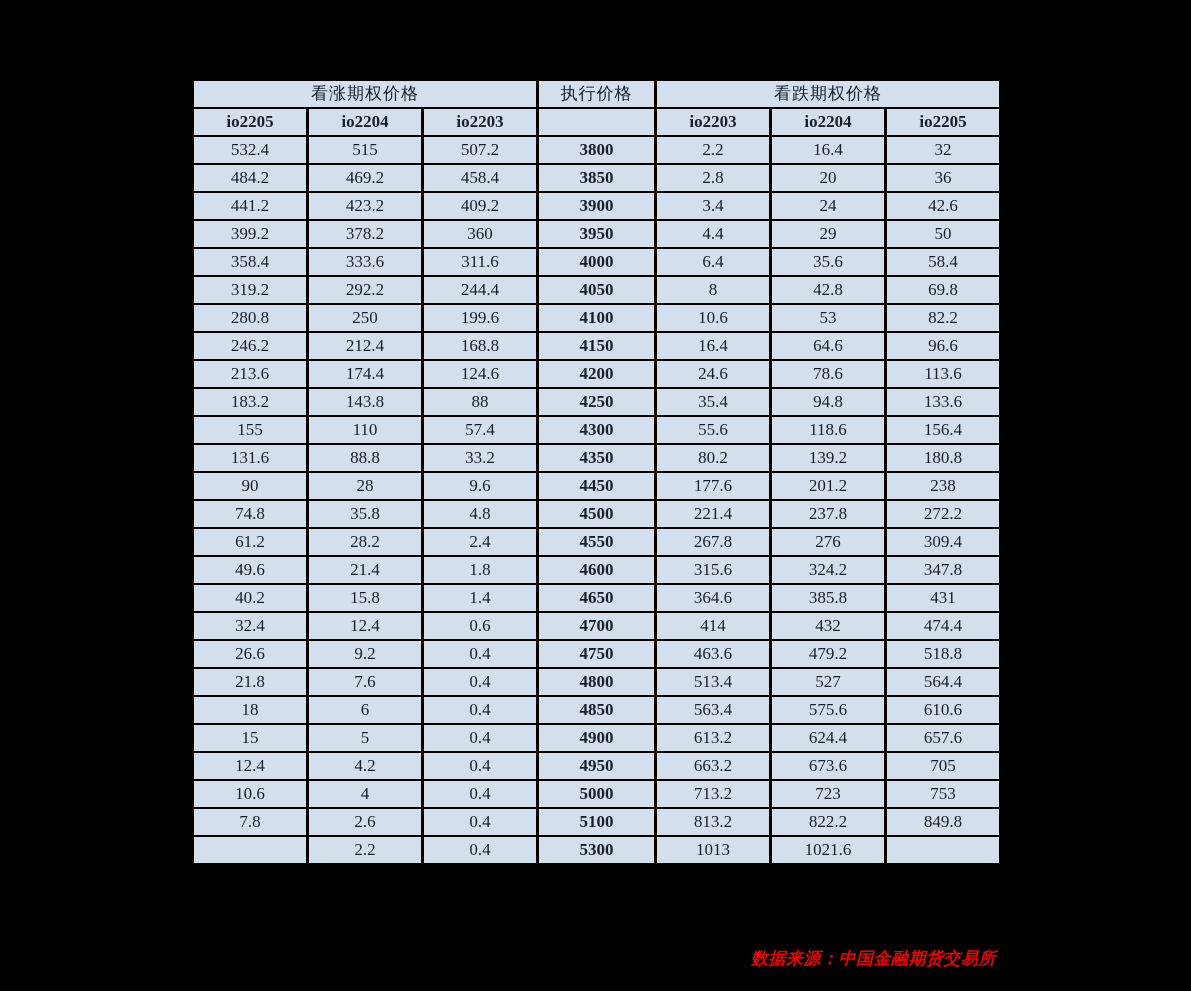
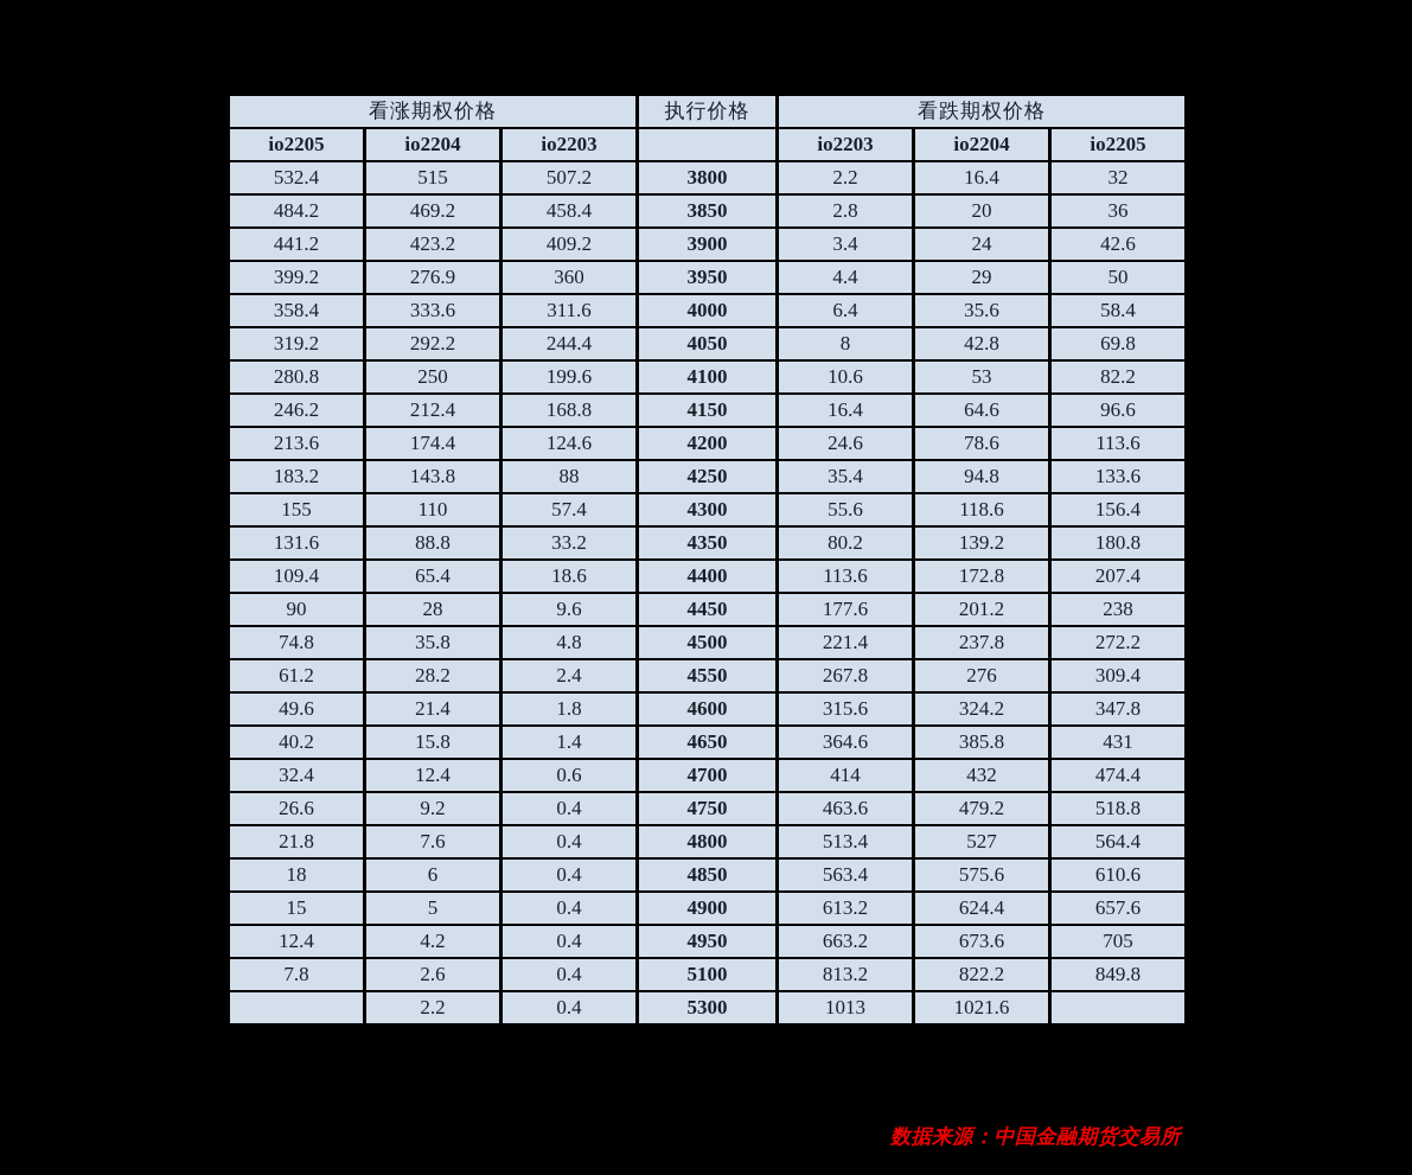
  看涨期权价格	执行价格	看跌期权价格
  io2205	io2204	io2203		io2203	io2204	io2205
  532.4	515	507.2	3800	2.2	16.4	32
  484.2	469.2	458.4	3850	2.8	20	36
  441.2	423.2	409.2	3900	3.4	24	42.6
- 399.2	378.2	360	3950	4.4	29	50
+ 399.2	276.9	360	3950	4.4	29	50
  358.4	333.6	311.6	4000	6.4	35.6	58.4
  319.2	292.2	244.4	4050	8	42.8	69.8
  280.8	250	199.6	4100	10.6	53	82.2
  246.2	212.4	168.8	4150	16.4	64.6	96.6
  213.6	174.4	124.6	4200	24.6	78.6	113.6
  183.2	143.8	88	4250	35.4	94.8	133.6
  155	110	57.4	4300	55.6	118.6	156.4
  131.6	88.8	33.2	4350	80.2	139.2	180.8
+ 109.4	65.4	18.6	4400	113.6	172.8	207.4
  90	28	9.6	4450	177.6	201.2	238
  74.8	35.8	4.8	4500	221.4	237.8	272.2
  61.2	28.2	2.4	4550	267.8	276	309.4
  49.6	21.4	1.8	4600	315.6	324.2	347.8
  40.2	15.8	1.4	4650	364.6	385.8	431
  32.4	12.4	0.6	4700	414	432	474.4
  26.6	9.2	0.4	4750	463.6	479.2	518.8
  21.8	7.6	0.4	4800	513.4	527	564.4
  18	6	0.4	4850	563.4	575.6	610.6
  15	5	0.4	4900	613.2	624.4	657.6
  12.4	4.2	0.4	4950	663.2	673.6	705
- 10.6	4	0.4	5000	713.2	723	753
  7.8	2.6	0.4	5100	813.2	822.2	849.8
  	2.2	0.4	5300	1013	1021.6
  数据来源：中国金融期货交易所
